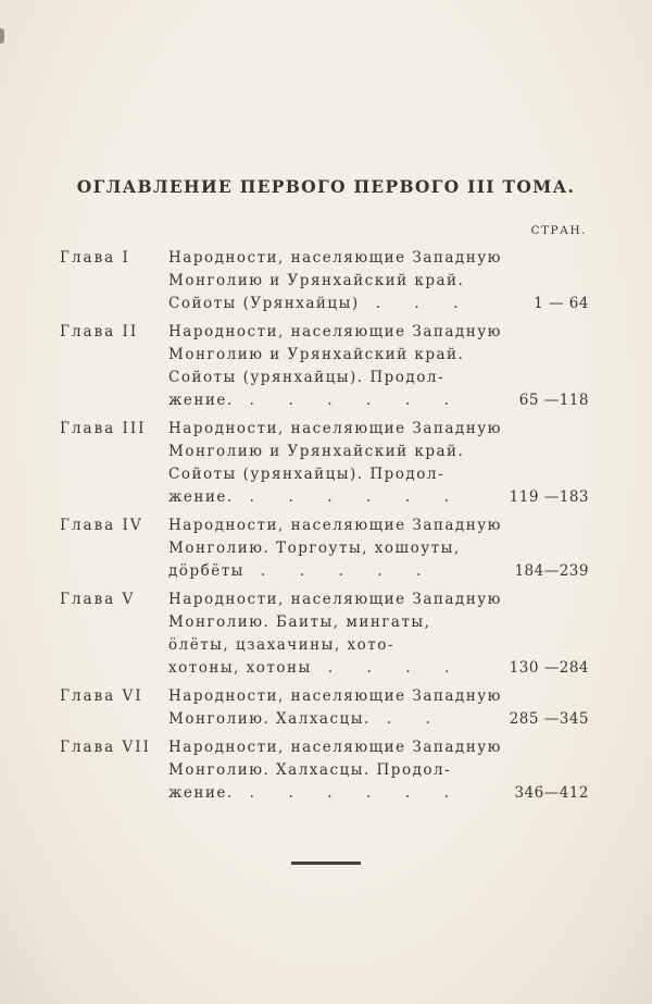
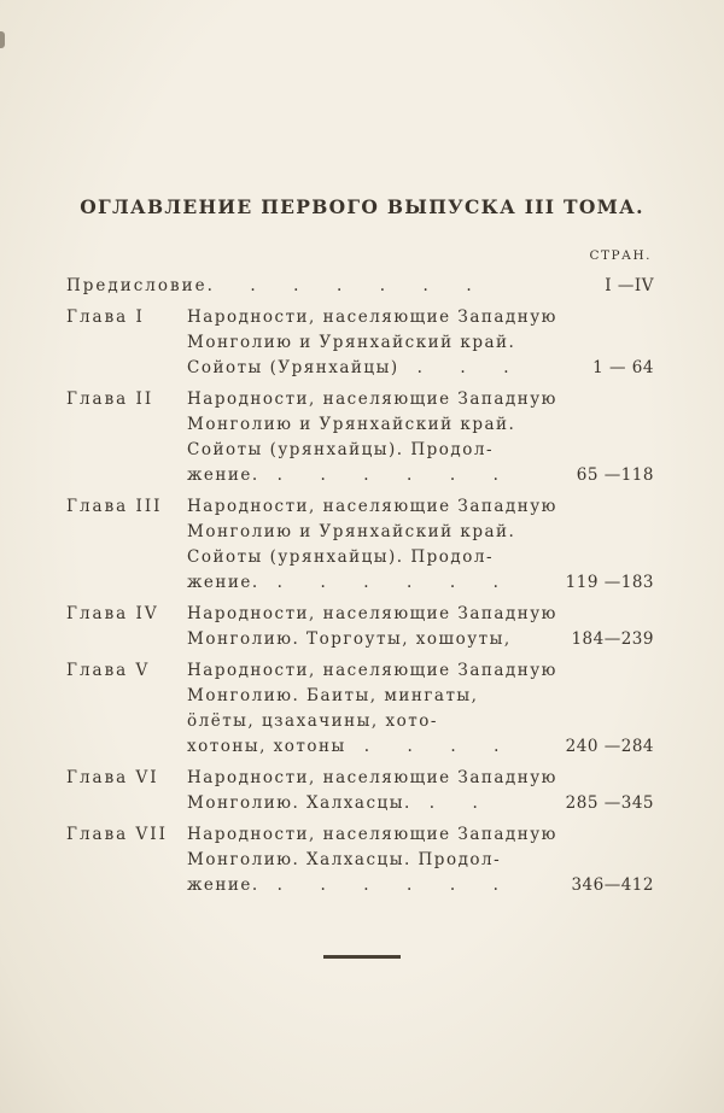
- ОГЛАВЛЕНИЕ ПЕРВОГО ПЕРВОГО III ТОМА.
+ ОГЛАВЛЕНИЕ ПЕРВОГО ВЫПУСКА III ТОМА.
  СТРАН.
+ Предисловие
+ . . . . . . .
+ I —IV
  Глава I
  Народности, населяющие Западную
  Монголию и Урянхайский край.
  Сойоты (Урянхайцы) . . .
  1 — 64
  Глава II
  Народности, населяющие Западную
  Монголию и Урянхайский край.
  Сойоты (урянхайцы). Продол-
  жение. . . . . . .
  65 —118
  Глава III
  Народности, населяющие Западную
  Монголию и Урянхайский край.
  Сойоты (урянхайцы). Продол-
  жение. . . . . . .
  119 —183
  Глава IV
  Народности, населяющие Западную
  Монголию. Торгоуты, хошоуты,
- дöрбёты . . . . .
  184—239
  Глава V
  Народности, населяющие Западную
  Монголию. Баиты, мингаты,
  öлёты, цзахачины, хото-
  хотоны, хотоны . . . .
- 130 —284
+ 240 —284
  Глава VI
  Народности, населяющие Западную
  Монголию. Халхасцы. . .
  285 —345
  Глава VII
  Народности, населяющие Западную
  Монголию. Халхасцы. Продол-
  жение. . . . . . .
  346—412
